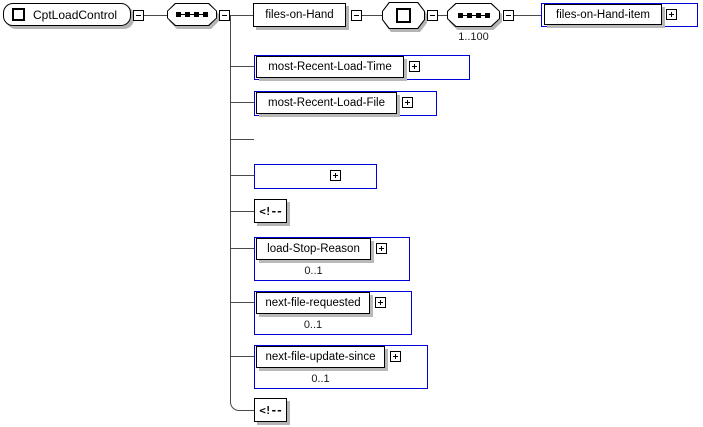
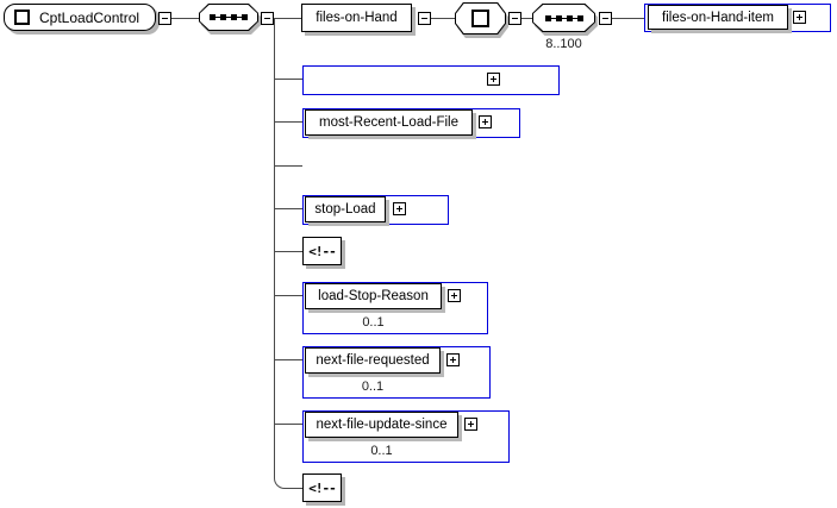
  CptLoadControl
  files-on-Hand
- 1..100
+ 8..100
  files-on-Hand-item
- most-Recent-Load-Time
  most-Recent-Load-File
+ stop-Load
  <!--
  load-Stop-Reason
  0..1
  next-file-requested
  0..1
  next-file-update-since
  0..1
  <!--
